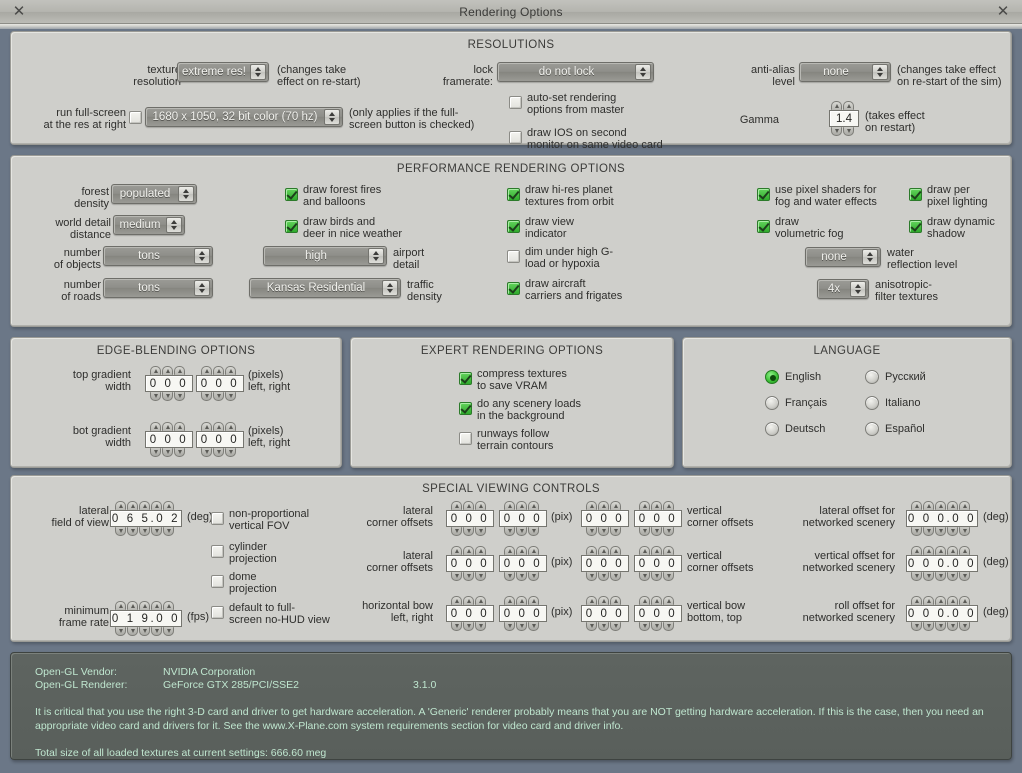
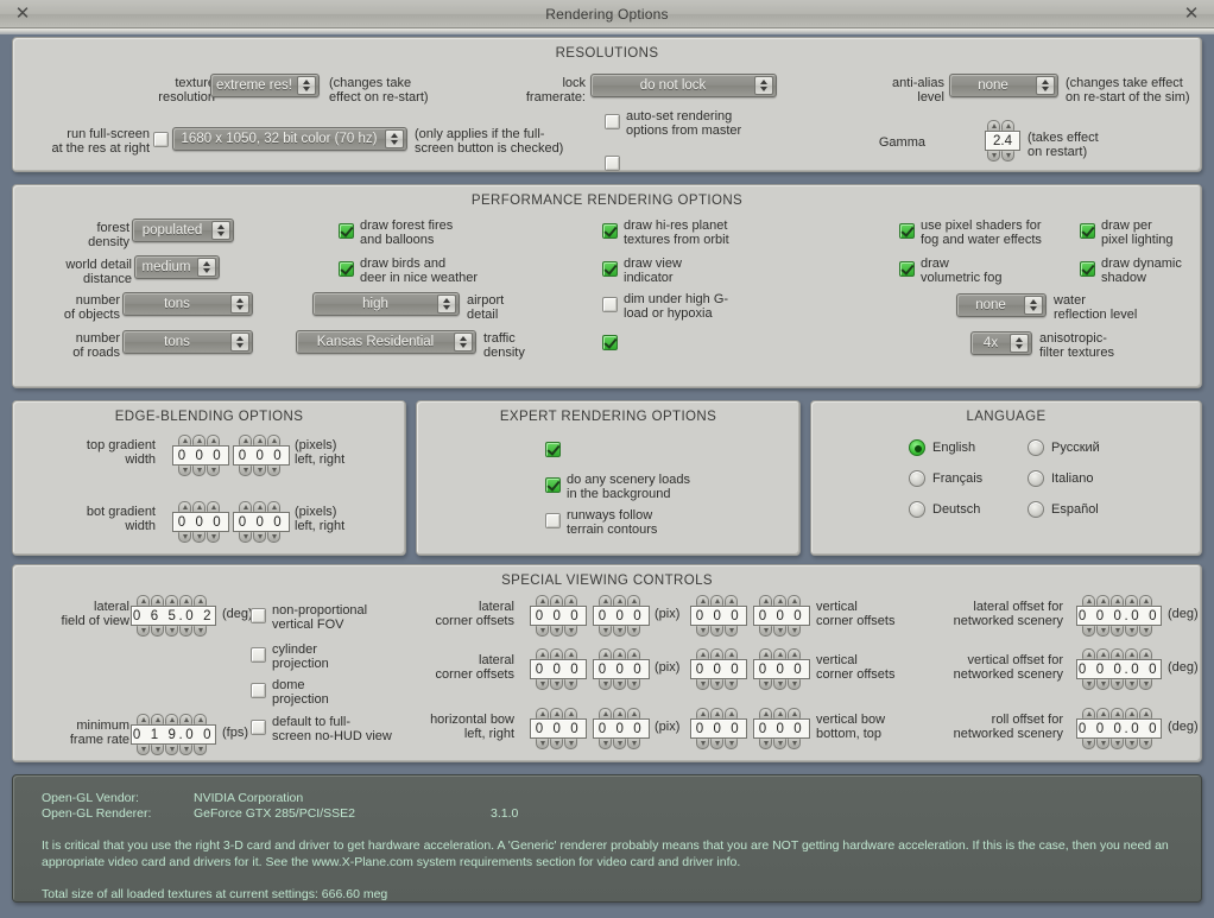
  ✕
  Rendering Options
  ✕
  RESOLUTIONS
  textur
  resolutio
  extreme res!
  (changes take
  effect on re-start)
  run full-screen
  at the res at right
  1680 x 1050, 32 bit color (70 hz)
  (only applies if the full-
  screen button is checked)
  lock
  framerate:
  do not lock
  auto-set rendering
  options from master
- draw IOS on second
- monitor on same video card
  anti-alias
  level
  none
  (changes take effect
  on re-start of the sim)
  Gamma
- 1.4
+ 2.4
  (takes effect
  on restart)
  PERFORMANCE RENDERING OPTIONS
  forest
  density
  populated
  world detail
  distance
  medium
  number
  of objects
  tons
  number
  of roads
  tons
  draw forest fires
  and balloons
  draw birds and
  deer in nice weather
  high
  airport
  detail
  Kansas Residential
  traffic
  density
  draw hi-res planet
  textures from orbit
  draw view
  indicator
  dim under high G-
  load or hypoxia
- draw aircraft
- carriers and frigates
  use pixel shaders for
  fog and water effects
  draw
  volumetric fog
  none
  water
  reflection level
  4x
  anisotropic-
  filter textures
  draw per
  pixel lighting
  draw dynamic
  shadow
  EDGE-BLENDING OPTIONS
  top gradient
  width
  0 0 0
  0 0 0
  (pixels)
  left, right
  bot gradient
  width
  0 0 0
  0 0 0
  (pixels)
  left, right
  EXPERT RENDERING OPTIONS
- compress textures
- to save VRAM
  do any scenery loads
  in the background
  runways follow
  terrain contours
  LANGUAGE
  English
  Français
  Deutsch
  Русский
  Italiano
  Español
  SPECIAL VIEWING CONTROLS
  lateral
  field of view
  0 6 5.0 2
  (deg
  minimum
  frame rate
  0 1 9.0 0
  (fps)
  non-proportional
  vertical FOV
  cylinder
  projection
  dome
  projection
  default to full-
  screen no-HUD view
  lateral
  corner offsets
  0 0 0
  0 0 0
  (pix)
  lateral
  corner offsets
  0 0 0
  0 0 0
  (pix)
  horizontal bow
  left, right
  0 0 0
  0 0 0
  (pix)
  0 0 0
  0 0 0
  vertical
  corner offsets
  0 0 0
  0 0 0
  vertical
  corner offsets
  0 0 0
  0 0 0
  vertical bow
  bottom, top
  lateral offset for
  networked scenery
  0 0 0.0 0
  (deg)
  vertical offset for
  networked scenery
  0 0 0.0 0
  (deg)
  roll offset for
  networked scenery
  0 0 0.0 0
  (deg)
  Open-GL Vendor:
  NVIDIA Corporation
  Open-GL Renderer:
  GeForce GTX 285/PCI/SSE2
  3.1.0
  It is critical that you use the right 3-D card and driver to get hardware acceleration. A 'Generic' renderer probably means that you are NOT getting hardware acceleration. If this is the case, then you need an appropriate video card and drivers for it. See the www.X-Plane.com system requirements section for video card and driver info.
  Total size of all loaded textures at current settings: 666.60 meg
